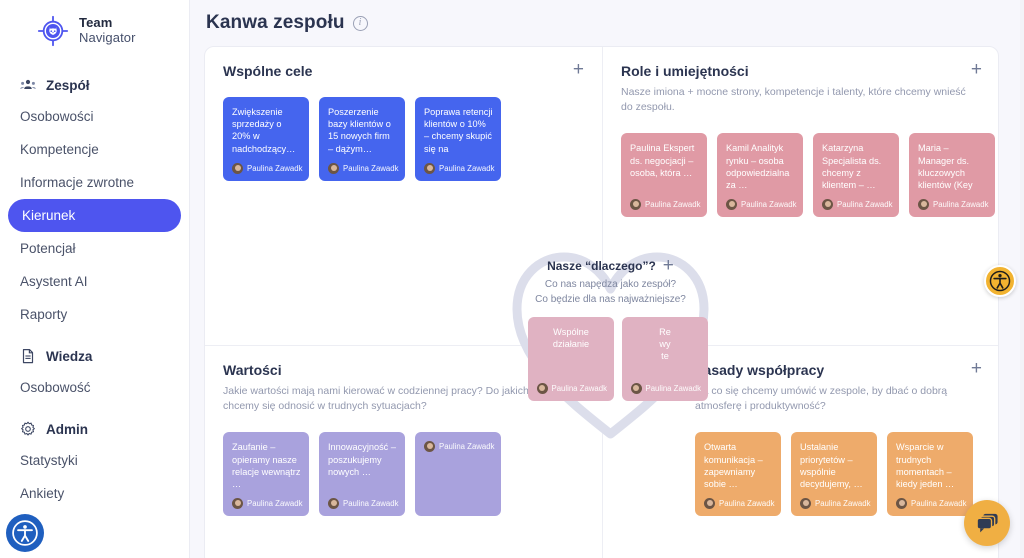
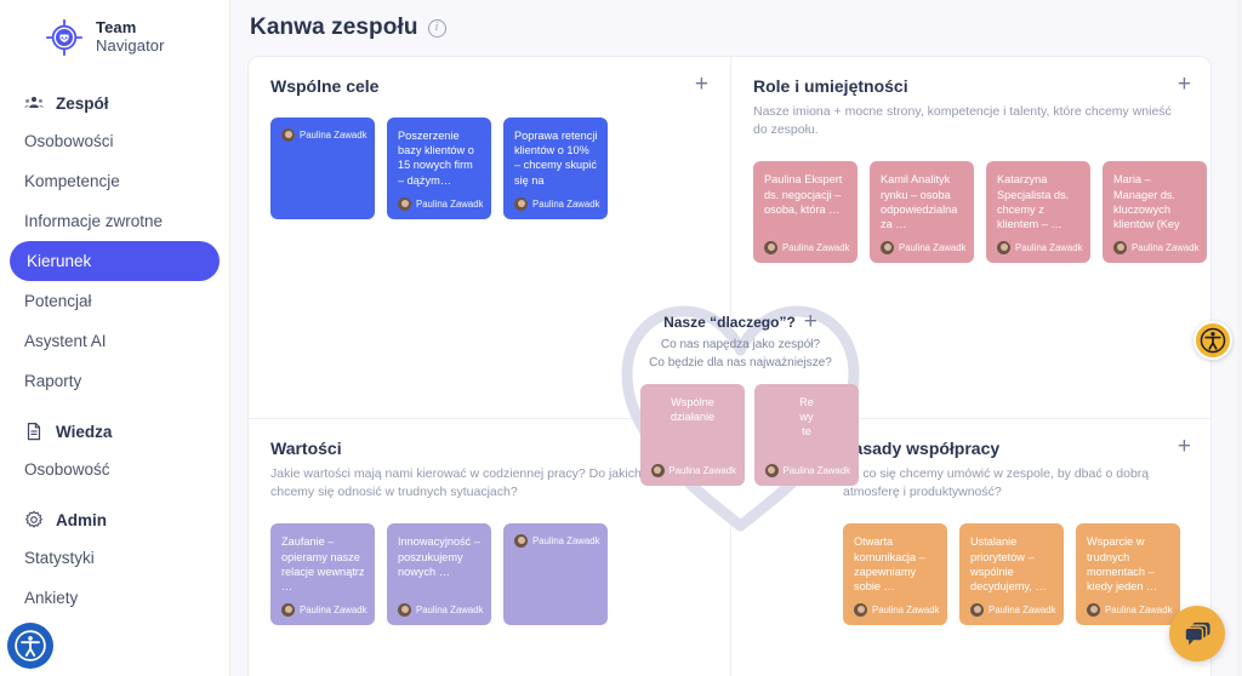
  Team
  Navigator
  Zespół
  Osobowości
  Kompetencje
  Informacje zwrotne
  Kierunek
  Potencjał
  Asystent AI
  Raporty
  Wiedza
  Osobowość
  Admin
  Statystyki
  Ankiety
  Kanwa zespołu
  i
  Wspólne cele
  +
- Zwiększenie sprzedaży o 20% w nadchodzący…
  Paulina Zawadk
  Poszerzenie bazy klientów o 15 nowych firm – dążym…
  Paulina Zawadk
  Poprawa retencji klientów o 10% – chcemy skupić się na
  Paulina Zawadk
  Role i umiejętności
  +
  Nasze imiona + mocne strony, kompetencje i talenty, które chcemy wnieść do zespołu.
  Paulina Ekspert ds. negocjacji – osoba, która …
  Paulina Zawadk
  Kamil Analityk rynku – osoba odpowiedzialna za …
  Paulina Zawadk
  Katarzyna Specjalista ds. chcemy z klientem – …
  Paulina Zawadk
  Maria – Manager ds. kluczowych klientów (Key
  Paulina Zawadk
  Wartości
  Jakie wartości mają nami kierować w codziennej pracy? Do jakich chcemy się odnosić w trudnych sytuacjach?
  Zaufanie – opieramy nasze relacje wewnątrz …
  Paulina Zawadk
  Innowacyjność – poszukujemy nowych …
  Paulina Zawadk
  Paulina Zawadk
  sady współpracy
  +
  co się chcemy umówić w zespole, by dbać o dobrą atmosferę i produktywność?
  Otwarta komunikacja – zapewniamy sobie …
  Paulina Zawadk
  Ustalanie priorytetów – wspólnie decydujemy, …
  Paulina Zawadk
  Wsparcie w trudnych momentach – kiedy jeden …
  Paulina Zawadk
  Nasze “dlaczego”?
  +
  Co nas napędza jako zespół?
  Co będzie dla nas najważniejsze?
  Wspólne działanie
  Paulina Zawadk
  Re
  wy
  te
  Paulina Zawadk
